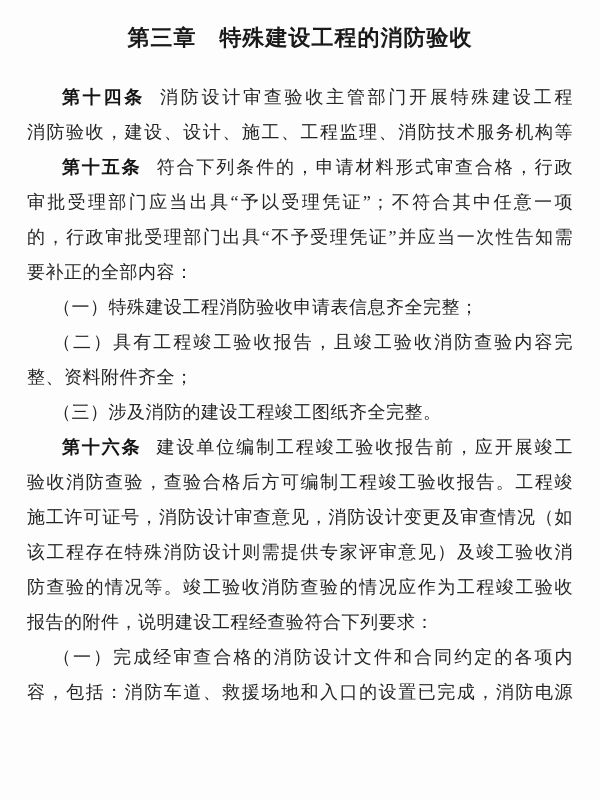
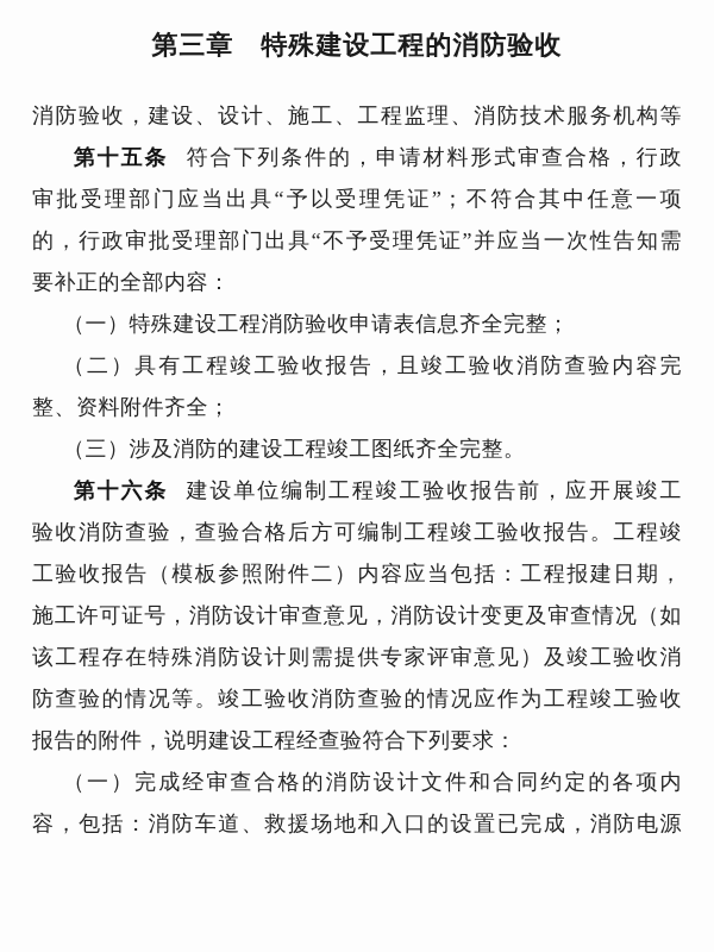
  第三章 特殊建设工程的消防验收
- 第十四条 消防设计审查验收主管部门开展特殊建设工程
  消防验收，建设、设计、施工、工程监理、消防技术服务机构等
  第十五条 符合下列条件的，申请材料形式审查合格，行政
  审批受理部门应当出具“予以受理凭证”；不符合其中任意一项
  的，行政审批受理部门出具“不予受理凭证”并应当一次性告知需
  要补正的全部内容：
  （一）特殊建设工程消防验收申请表信息齐全完整；
  （二）具有工程竣工验收报告，且竣工验收消防查验内容完
  整、资料附件齐全；
  （三）涉及消防的建设工程竣工图纸齐全完整。
  第十六条 建设单位编制工程竣工验收报告前，应开展竣工
  验收消防查验，查验合格后方可编制工程竣工验收报告。工程竣
+ 工验收报告（模板参照附件二）内容应当包括：工程报建日期，
  施工许可证号，消防设计审查意见，消防设计变更及审查情况（如
  该工程存在特殊消防设计则需提供专家评审意见）及竣工验收消
  防查验的情况等。竣工验收消防查验的情况应作为工程竣工验收
  报告的附件，说明建设工程经查验符合下列要求：
  （一）完成经审查合格的消防设计文件和合同约定的各项内
  容，包括：消防车道、救援场地和入口的设置已完成，消防电源
